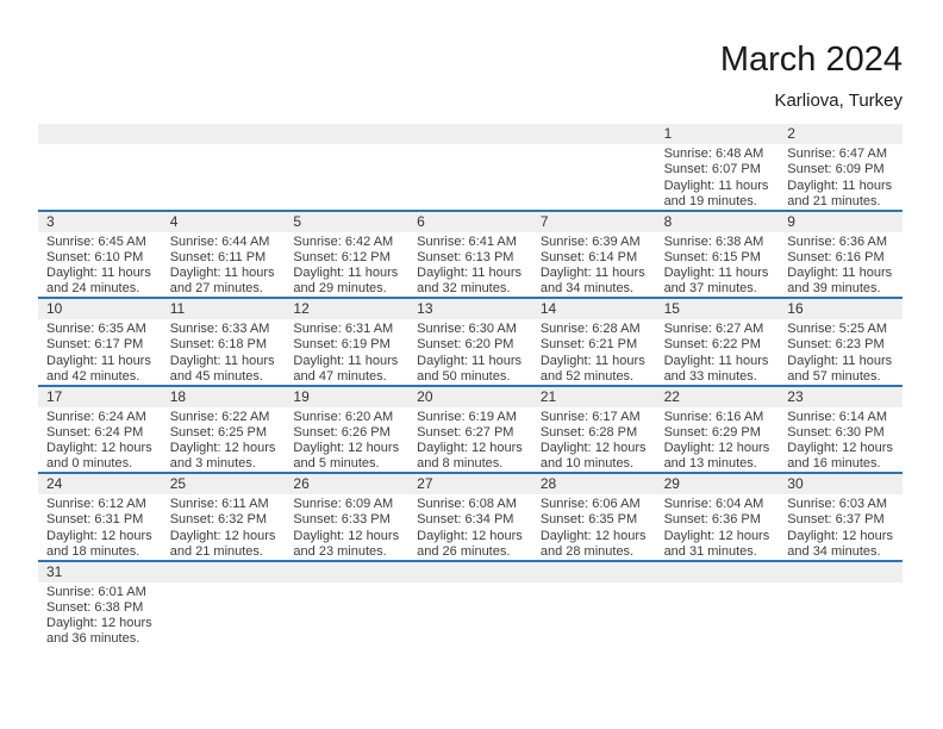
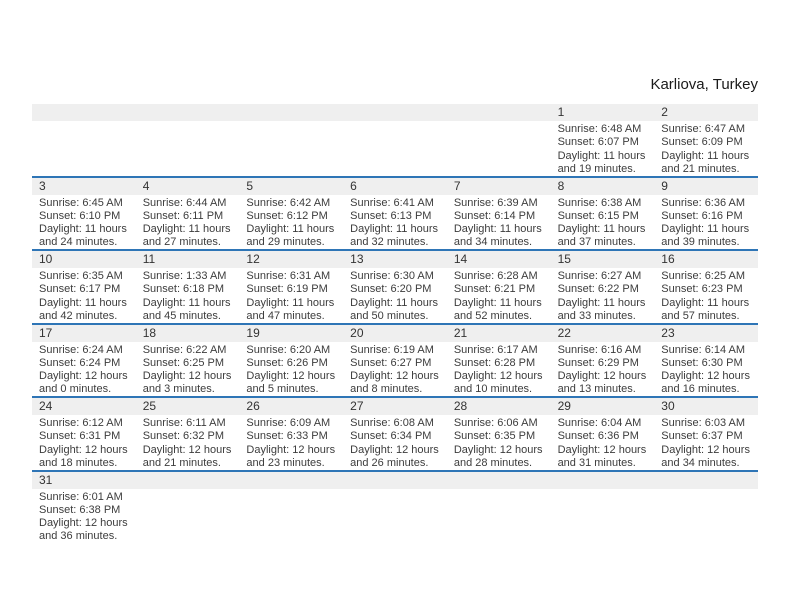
- March 2024
  Karliova, Turkey
  1
  Sunrise: 6:48 AM
  Sunset: 6:07 PM
  Daylight: 11 hours
  and 19 minutes.
  2
  Sunrise: 6:47 AM
  Sunset: 6:09 PM
  Daylight: 11 hours
  and 21 minutes.
  3
  Sunrise: 6:45 AM
  Sunset: 6:10 PM
  Daylight: 11 hours
  and 24 minutes.
  4
  Sunrise: 6:44 AM
  Sunset: 6:11 PM
  Daylight: 11 hours
  and 27 minutes.
  5
  Sunrise: 6:42 AM
  Sunset: 6:12 PM
  Daylight: 11 hours
  and 29 minutes.
  6
  Sunrise: 6:41 AM
  Sunset: 6:13 PM
  Daylight: 11 hours
  and 32 minutes.
  7
  Sunrise: 6:39 AM
  Sunset: 6:14 PM
  Daylight: 11 hours
  and 34 minutes.
  8
  Sunrise: 6:38 AM
  Sunset: 6:15 PM
  Daylight: 11 hours
  and 37 minutes.
  9
  Sunrise: 6:36 AM
  Sunset: 6:16 PM
  Daylight: 11 hours
  and 39 minutes.
  10
  Sunrise: 6:35 AM
  Sunset: 6:17 PM
  Daylight: 11 hours
  and 42 minutes.
  11
- Sunrise: 6:33 AM
+ Sunrise: 1:33 AM
  Sunset: 6:18 PM
  Daylight: 11 hours
  and 45 minutes.
  12
  Sunrise: 6:31 AM
  Sunset: 6:19 PM
  Daylight: 11 hours
  and 47 minutes.
  13
  Sunrise: 6:30 AM
  Sunset: 6:20 PM
  Daylight: 11 hours
  and 50 minutes.
  14
  Sunrise: 6:28 AM
  Sunset: 6:21 PM
  Daylight: 11 hours
  and 52 minutes.
  15
  Sunrise: 6:27 AM
  Sunset: 6:22 PM
  Daylight: 11 hours
  and 33 minutes.
  16
- Sunrise: 5:25 AM
+ Sunrise: 6:25 AM
  Sunset: 6:23 PM
  Daylight: 11 hours
  and 57 minutes.
  17
  Sunrise: 6:24 AM
  Sunset: 6:24 PM
  Daylight: 12 hours
  and 0 minutes.
  18
  Sunrise: 6:22 AM
  Sunset: 6:25 PM
  Daylight: 12 hours
  and 3 minutes.
  19
  Sunrise: 6:20 AM
  Sunset: 6:26 PM
  Daylight: 12 hours
  and 5 minutes.
  20
  Sunrise: 6:19 AM
  Sunset: 6:27 PM
  Daylight: 12 hours
  and 8 minutes.
  21
  Sunrise: 6:17 AM
  Sunset: 6:28 PM
  Daylight: 12 hours
  and 10 minutes.
  22
  Sunrise: 6:16 AM
  Sunset: 6:29 PM
  Daylight: 12 hours
  and 13 minutes.
  23
  Sunrise: 6:14 AM
  Sunset: 6:30 PM
  Daylight: 12 hours
  and 16 minutes.
  24
  Sunrise: 6:12 AM
  Sunset: 6:31 PM
  Daylight: 12 hours
  and 18 minutes.
  25
  Sunrise: 6:11 AM
  Sunset: 6:32 PM
  Daylight: 12 hours
  and 21 minutes.
  26
  Sunrise: 6:09 AM
  Sunset: 6:33 PM
  Daylight: 12 hours
  and 23 minutes.
  27
  Sunrise: 6:08 AM
  Sunset: 6:34 PM
  Daylight: 12 hours
  and 26 minutes.
  28
  Sunrise: 6:06 AM
  Sunset: 6:35 PM
  Daylight: 12 hours
  and 28 minutes.
  29
  Sunrise: 6:04 AM
  Sunset: 6:36 PM
  Daylight: 12 hours
  and 31 minutes.
  30
  Sunrise: 6:03 AM
  Sunset: 6:37 PM
  Daylight: 12 hours
  and 34 minutes.
  31
  Sunrise: 6:01 AM
  Sunset: 6:38 PM
  Daylight: 12 hours
  and 36 minutes.
